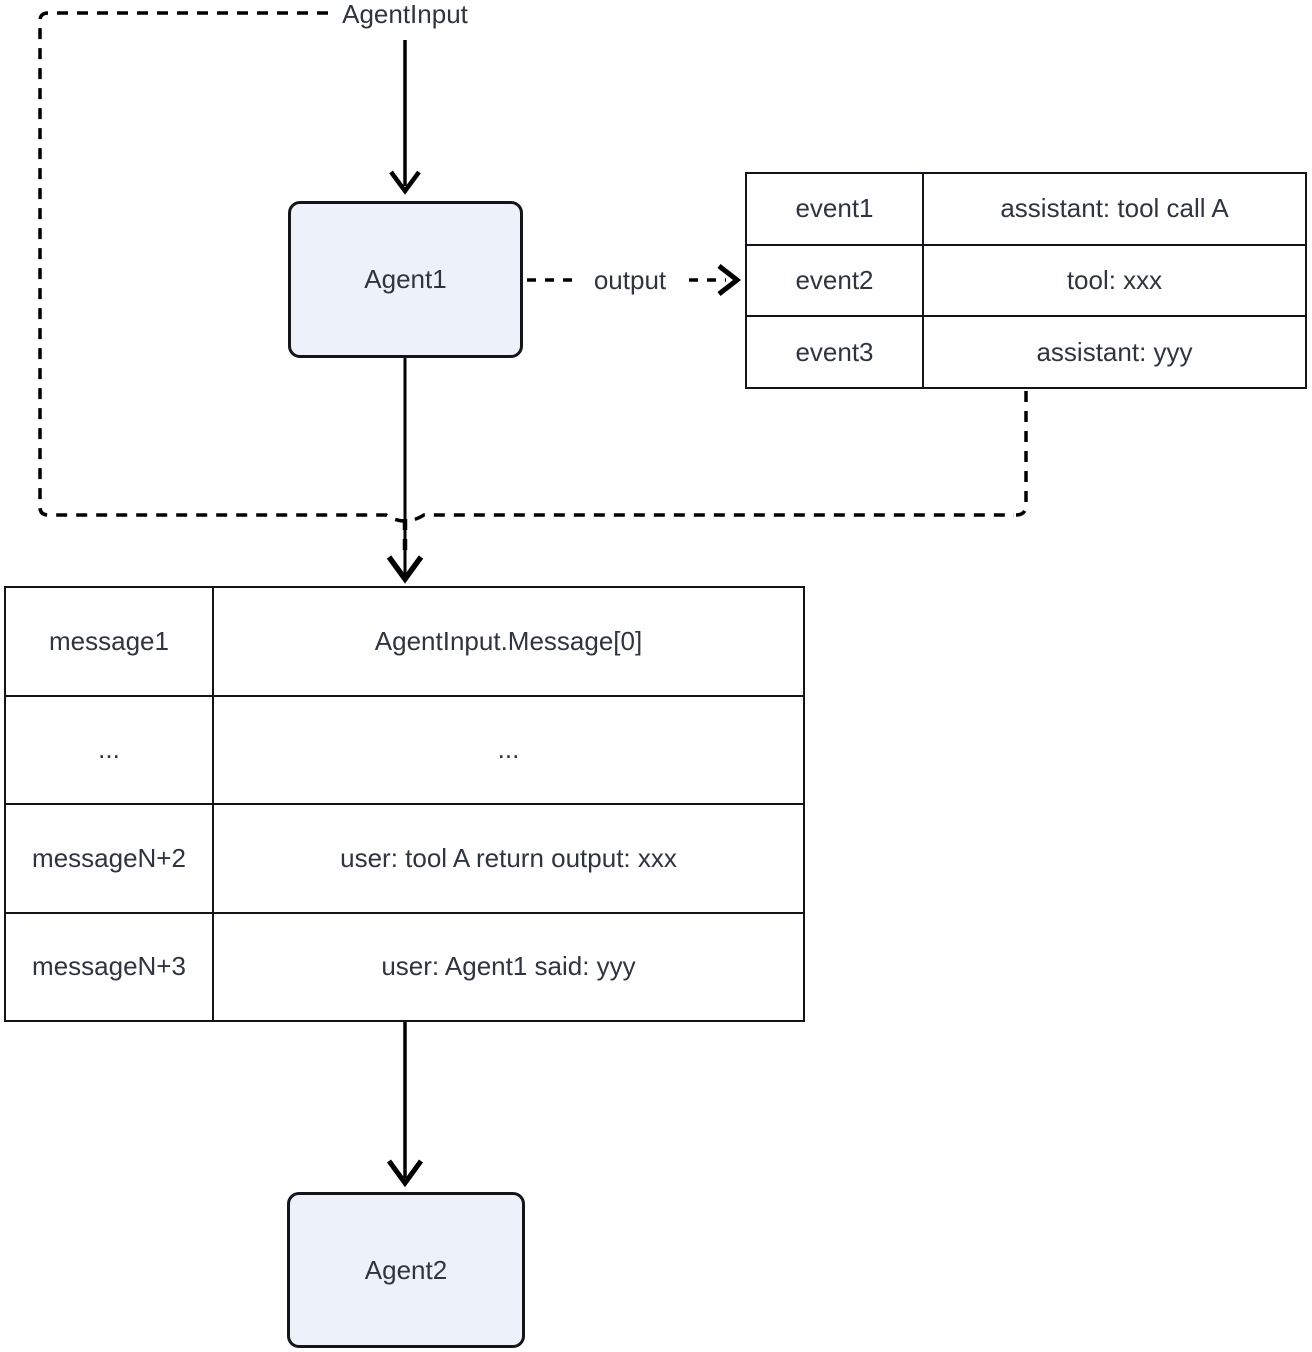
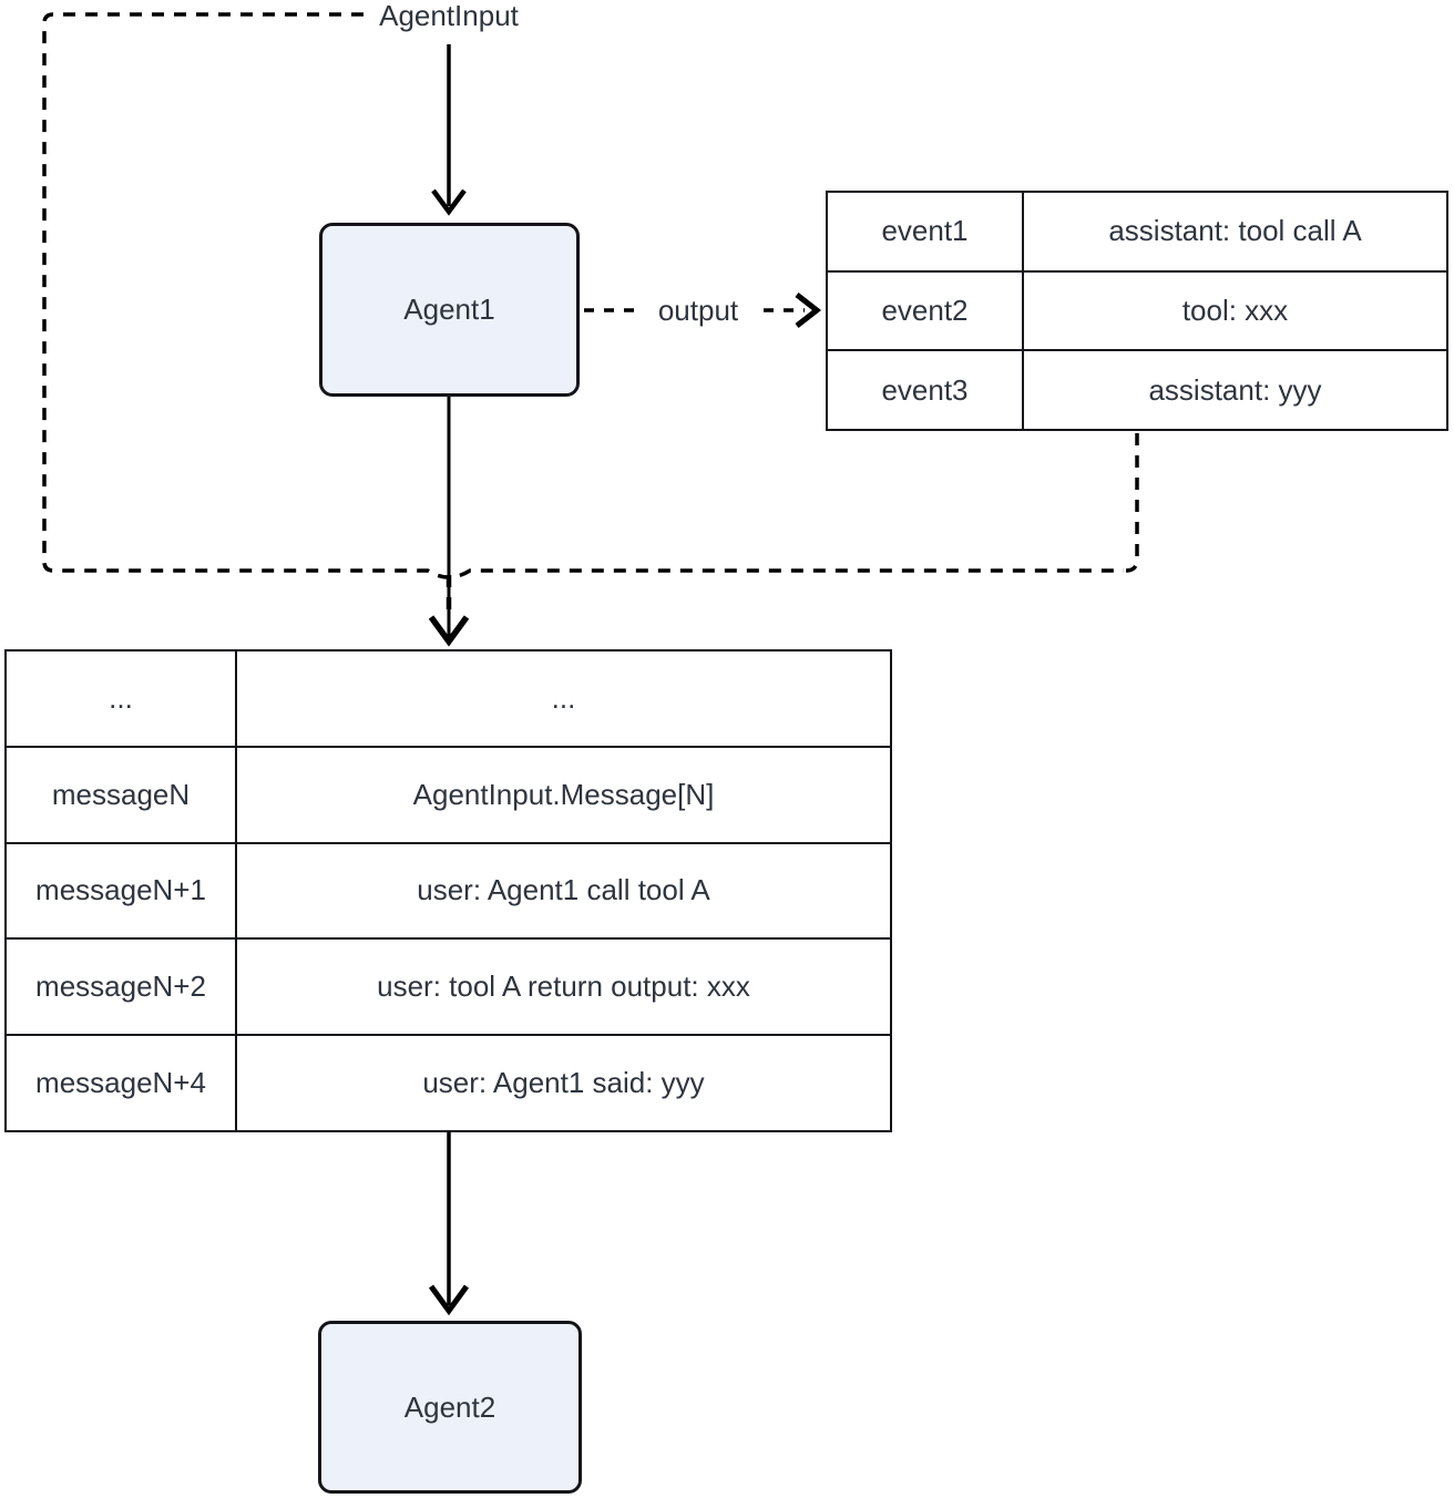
  AgentInput
  Agent1
  output
  event1	assistant: tool call A
  event2	tool: xxx
  event3	assistant: yyy
- message1	AgentInput.Message[0]
  ...	...
+ messageN	AgentInput.Message[N]
+ messageN+1	user: Agent1 call tool A
  messageN+2	user: tool A return output: xxx
- messageN+3	user: Agent1 said: yyy
+ messageN+4	user: Agent1 said: yyy
  Agent2
